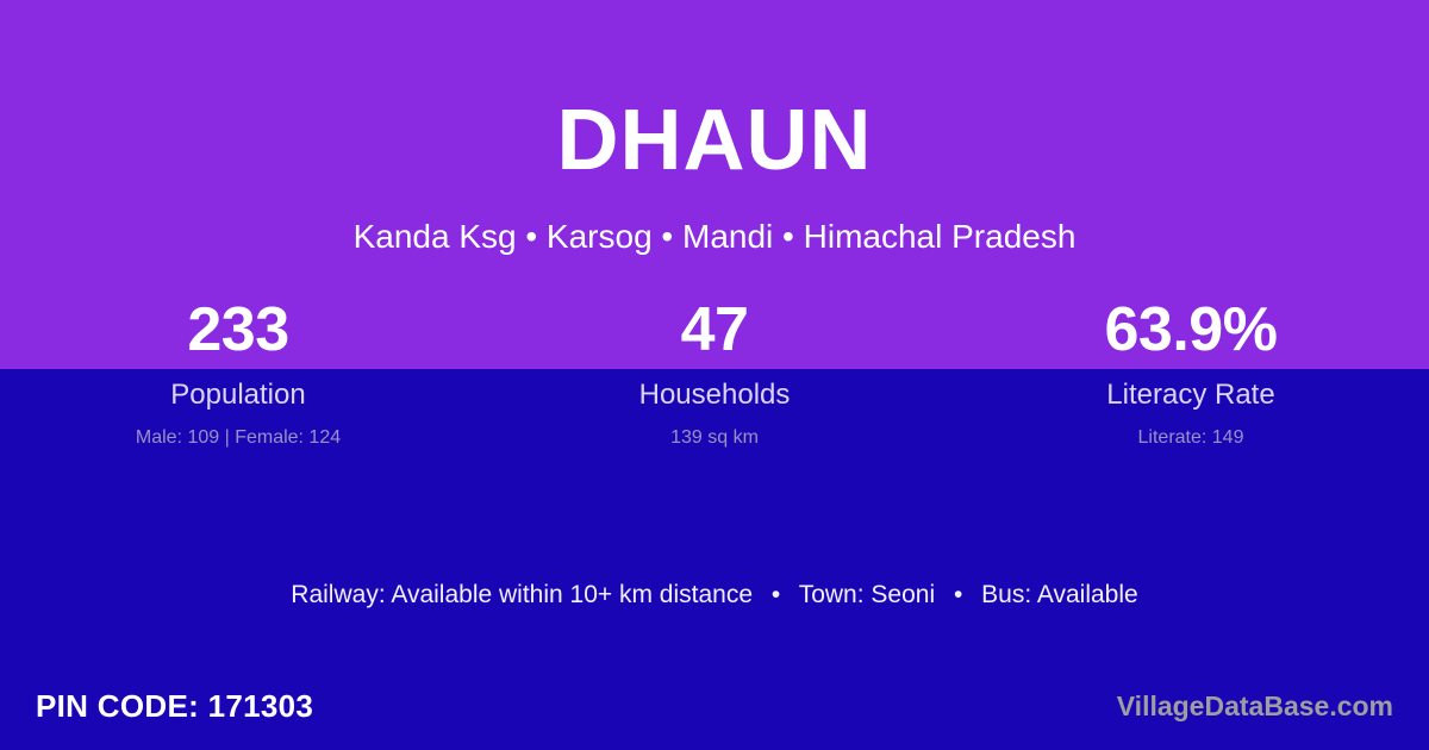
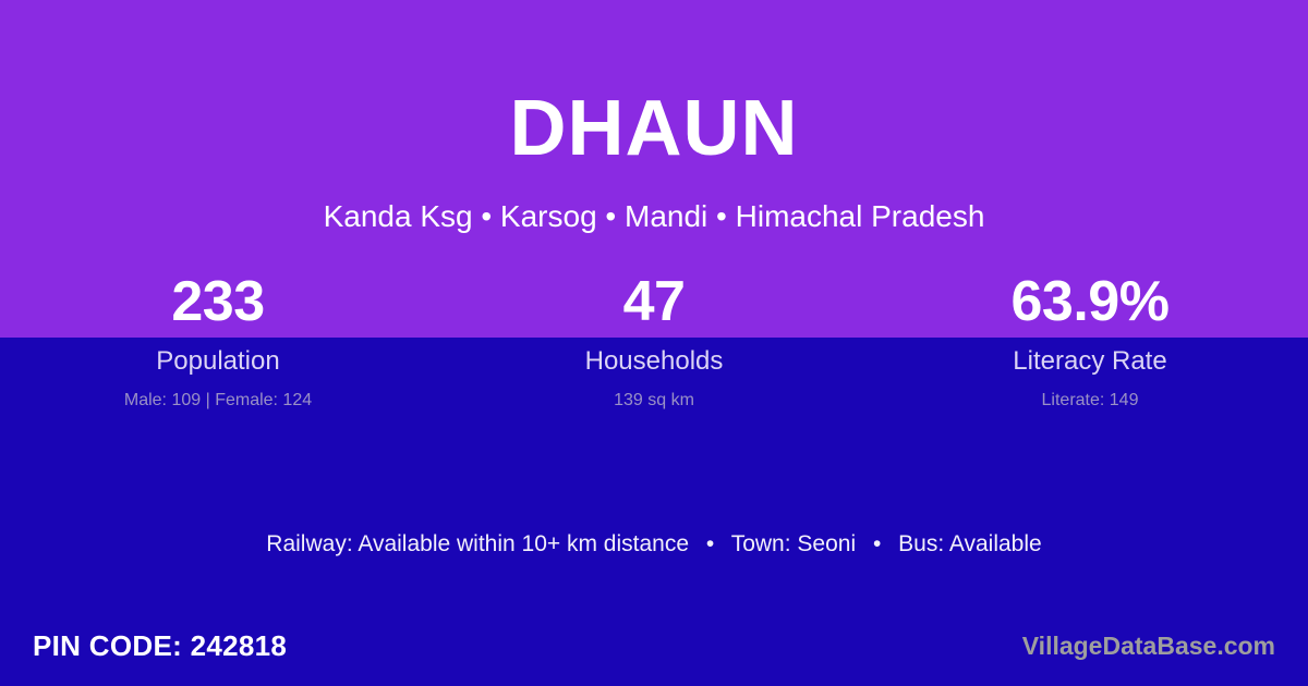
  DHAUN
  Kanda Ksg • Karsog • Mandi • Himachal Pradesh
  233
  Population
  Male: 109 | Female: 124
  47
  Households
  139 sq km
  63.9%
  Literacy Rate
  Literate: 149
  Railway: Available within 10+ km distance • Town: Seoni • Bus: Available
- PIN CODE: 171303
+ PIN CODE: 242818
  VillageDataBase.com
